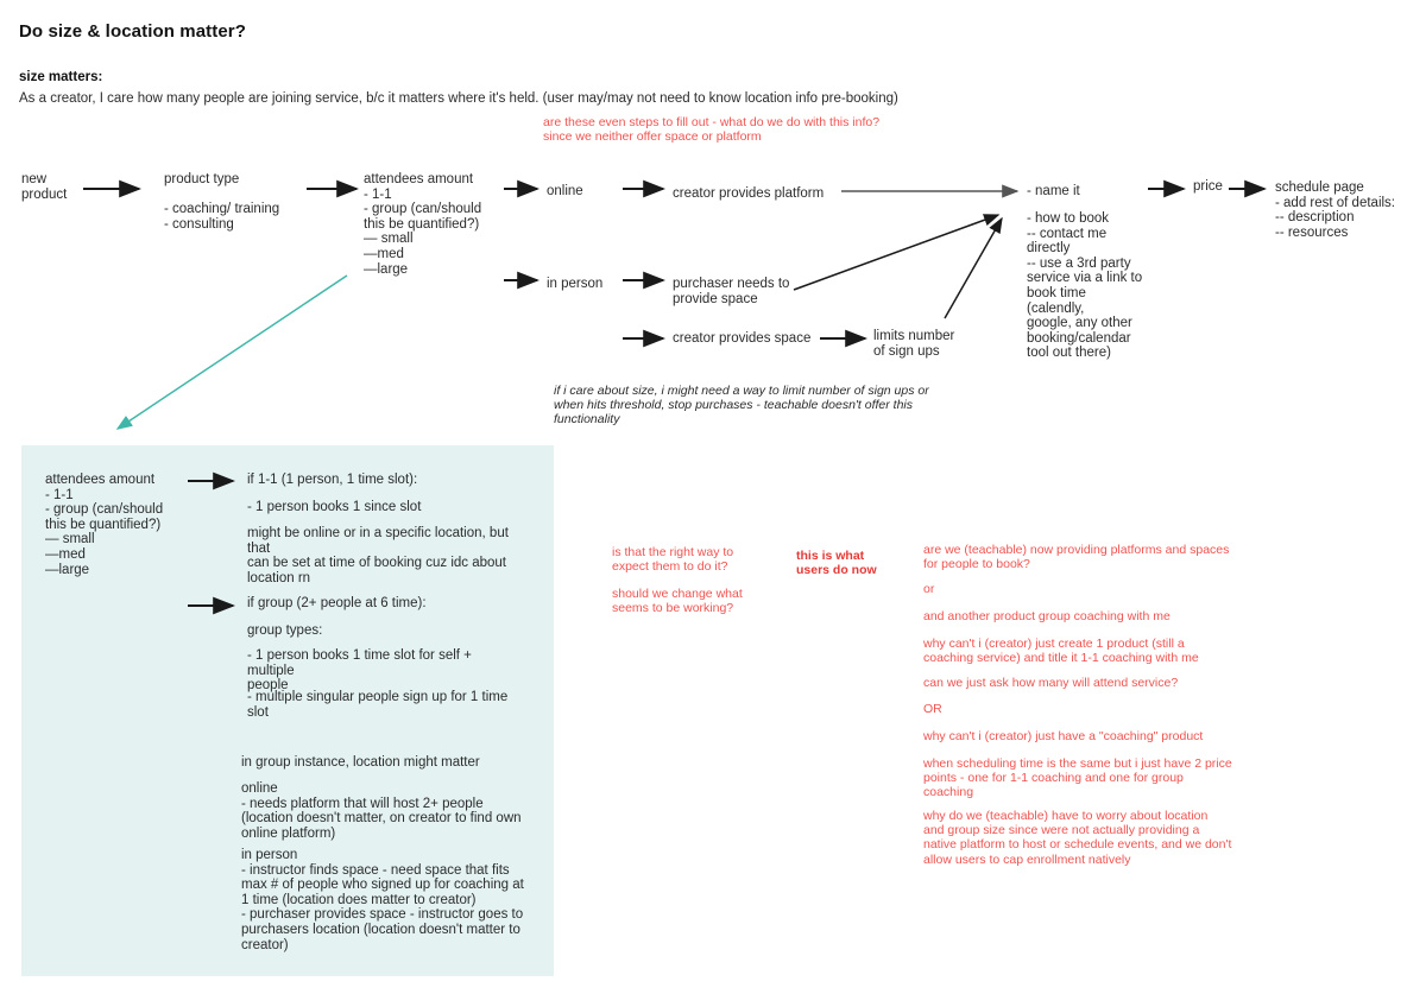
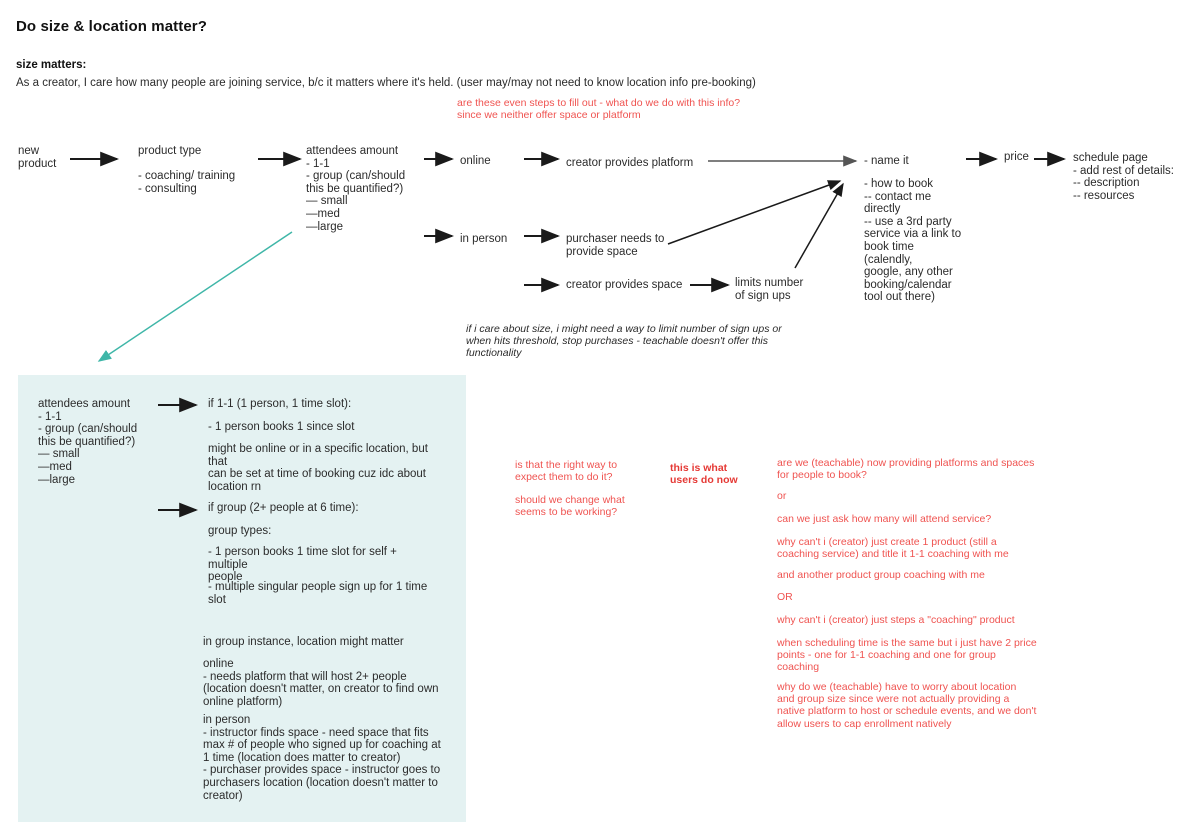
  Do size & location matter?
  size matters:
  As a creator, I care how many people are joining service, b/c it matters where it's held. (user may/may not need to know location info pre-booking)
  are these even steps to fill out - what do we do with this info?
  since we neither offer space or platform
  new
  product
  product type
  - coaching/ training
  - consulting
  attendees amount
  - 1-1
  - group (can/should
  this be quantified?)
  — small
  —med
  —large
  online
  in person
  creator provides platform
  purchaser needs to
  provide space
  creator provides space
  limits number
  of sign ups
  - name it
  - how to book
  -- contact me
  directly
  -- use a 3rd party
  service via a link to
  book time (calendly,
  google, any other
  booking/calendar
  tool out there)
  price
  schedule page
  - add rest of details:
  -- description
  -- resources
  if i care about size, i might need a way to limit number of sign ups or
  when hits threshold, stop purchases - teachable doesn't offer this
  functionality
  attendees amount
  - 1-1
  - group (can/should
  this be quantified?)
  — small
  —med
  —large
  if 1-1 (1 person, 1 time slot):
  - 1 person books 1 since slot
  might be online or in a specific location, but that
  can be set at time of booking cuz idc about
  location rn
  if group (2+ people at 6 time):
  group types:
  - 1 person books 1 time slot for self + multiple
  people
  - multiple singular people sign up for 1 time slot
  in group instance, location might matter
  online
  - needs platform that will host 2+ people
  (location doesn't matter, on creator to find own
  online platform)
  in person
  - instructor finds space - need space that fits
  max # of people who signed up for coaching at
  1 time (location does matter to creator)
  - purchaser provides space - instructor goes to
  purchasers location (location doesn't matter to
  creator)
  is that the right way to
  expect them to do it?
  should we change what
  seems to be working?
  this is what
  users do now
  are we (teachable) now providing platforms and spaces
  for people to book?
  or
- and another product group coaching with me
+ can we just ask how many will attend service?
  why can't i (creator) just create 1 product (still a
  coaching service) and title it 1-1 coaching with me
- can we just ask how many will attend service?
+ and another product group coaching with me
  OR
- why can't i (creator) just have a "coaching" product
+ why can't i (creator) just steps a "coaching" product
  when scheduling time is the same but i just have 2 price
  points - one for 1-1 coaching and one for group
  coaching
  why do we (teachable) have to worry about location
  and group size since were not actually providing a
  native platform to host or schedule events, and we don't
  allow users to cap enrollment natively
